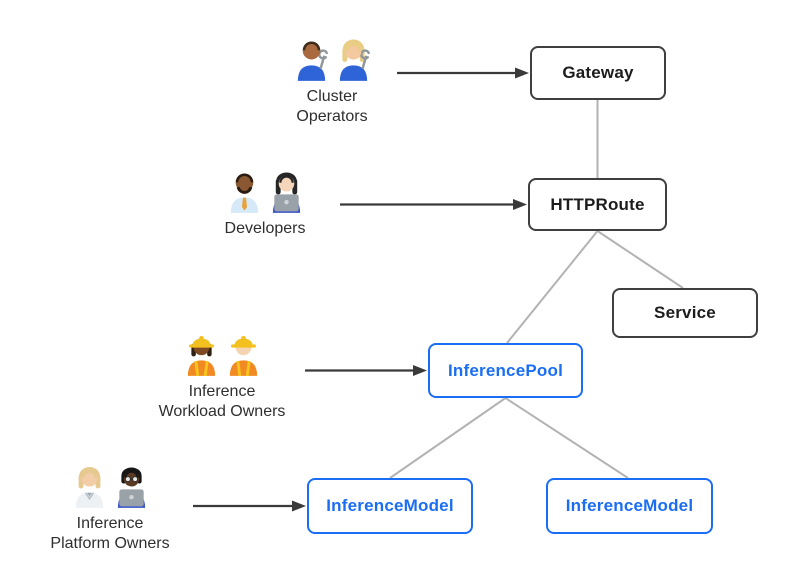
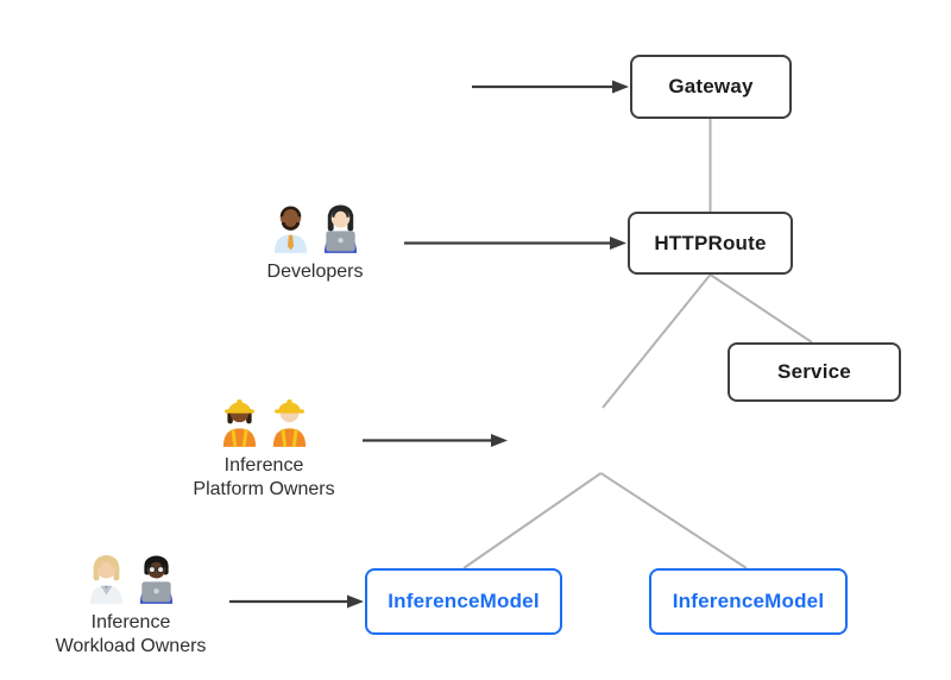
  Gateway
  HTTPRoute
  Service
- InferencePool
  InferenceModel
  InferenceModel
- Cluster
- Operators
  Developers
  Inference
- Workload Owners
+ Platform Owners
  Inference
- Platform Owners
+ Workload Owners
